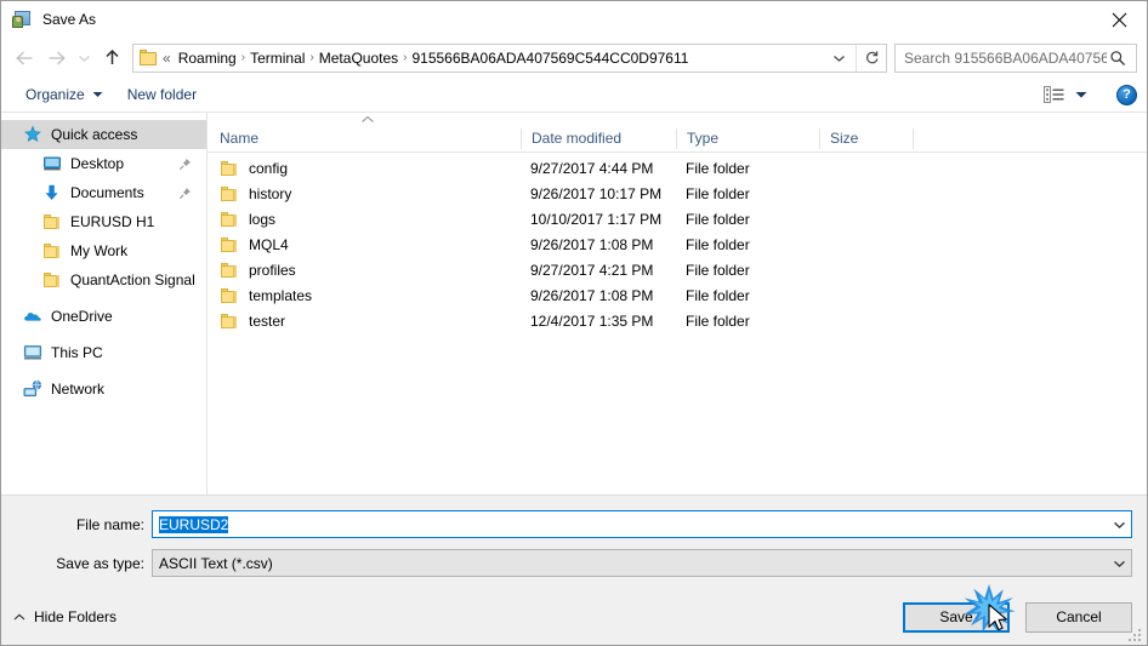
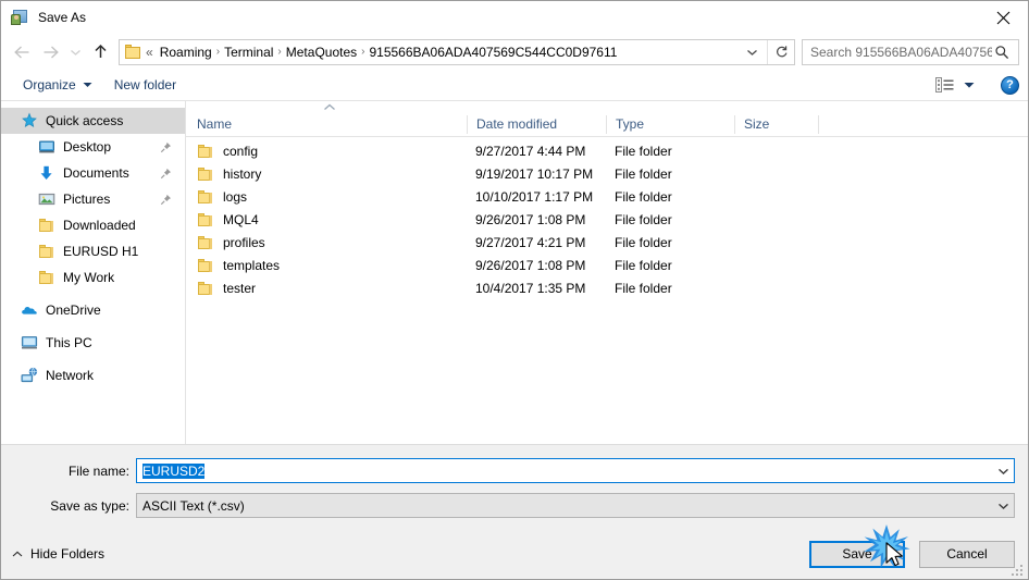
  Save As
  «
  Roaming
  ›
  Terminal
  ›
  MetaQuotes
  ›
  915566BA06ADA407569C544CC0D97611
  Search 915566BA06ADA40756
  Organize
  New folder
  ?
  Quick access
  Desktop
  Documents
+ Pictures
+ Downloaded
  EURUSD H1
  My Work
- QuantAction Signal
  OneDrive
  This PC
  Network
  Name
  Date modified
  Type
  Size
  config
  9/27/2017 4:44 PM
  File folder
  history
- 9/26/2017 10:17 PM
+ 9/19/2017 10:17 PM
  File folder
  logs
  10/10/2017 1:17 PM
  File folder
  MQL4
  9/26/2017 1:08 PM
  File folder
  profiles
  9/27/2017 4:21 PM
  File folder
  templates
  9/26/2017 1:08 PM
  File folder
  tester
- 12/4/2017 1:35 PM
+ 10/4/2017 1:35 PM
  File folder
  File name:
  EURUSD2
  Save as type:
  ASCII Text (*.csv)
  Hide Folders
  Save
  Cancel
